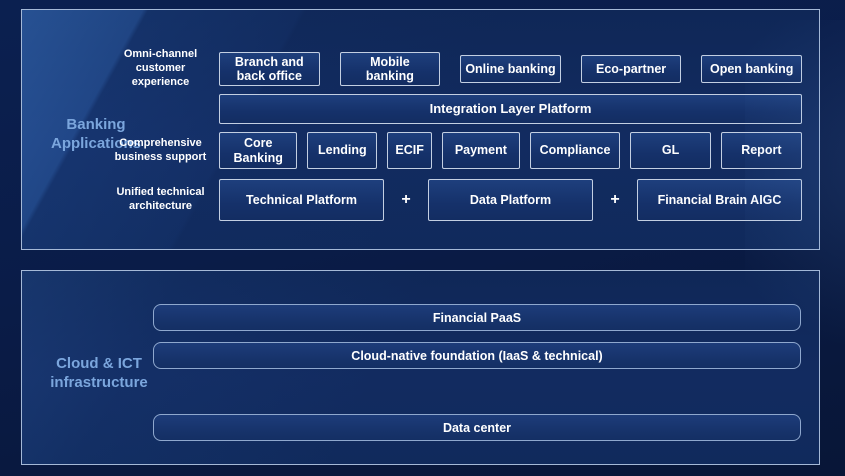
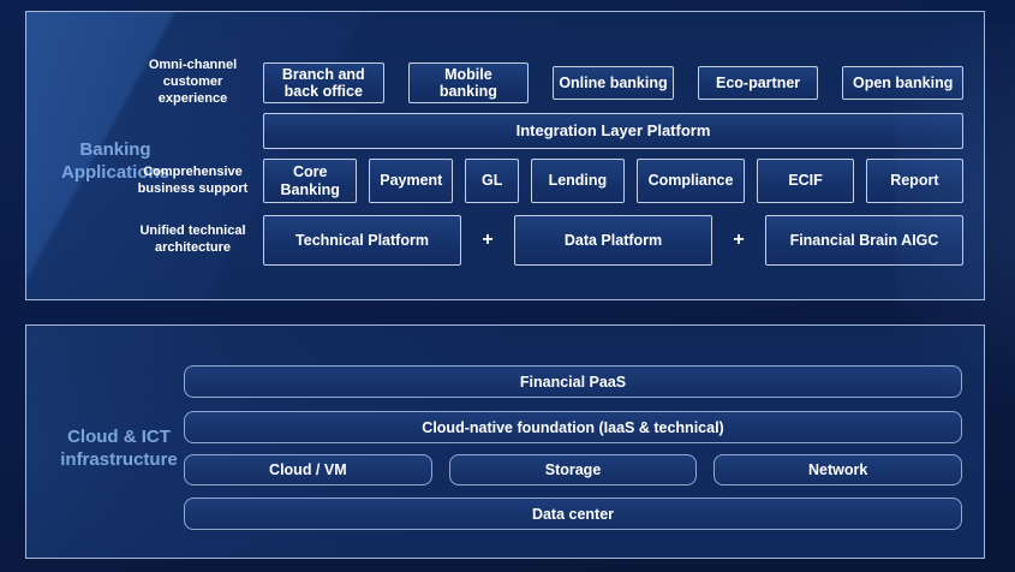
  Banking Applications
  Omni-channel customer experience
  Branch and
  back office
  Mobile
  banking
  Online banking
  Eco-partner
  Integration Layer Platform
  Comprehensive business support
  Core
  Banking
- Lending
+ Payment
- ECIF
+ GL
- Payment
+ Lending
  Compliance
- GL
+ ECIF
  Unified technical architecture
  Technical Platform
  +
  Data Platform
  +
  Financial Brain
  Cloud & ICT infrastructure
  Financial PaaS
  Cloud-native foundation (IaaS & technical)
+ Cloud / VM
+ Storage
+ Network
  Data center
